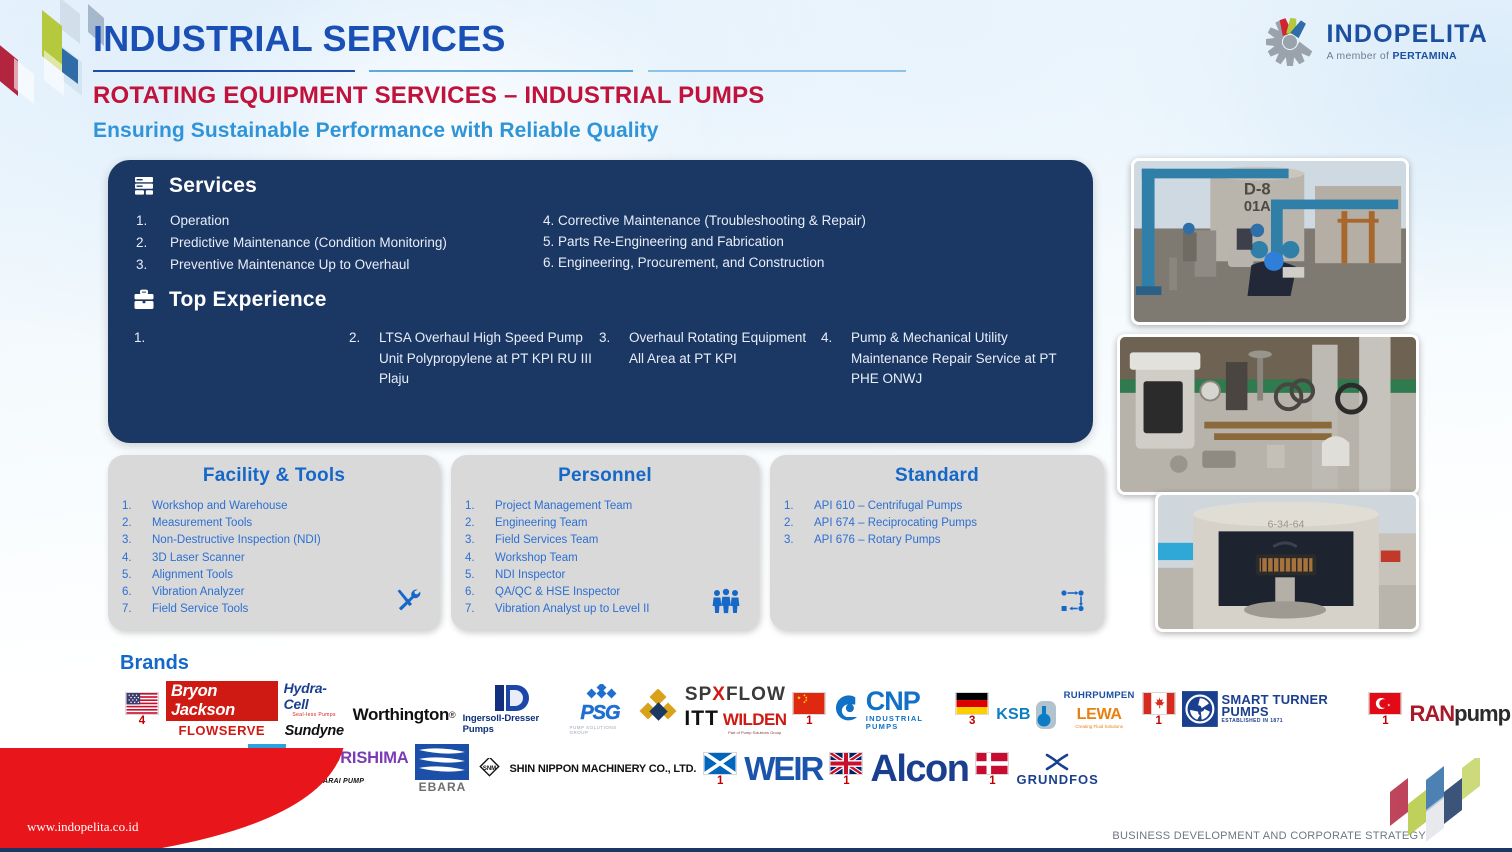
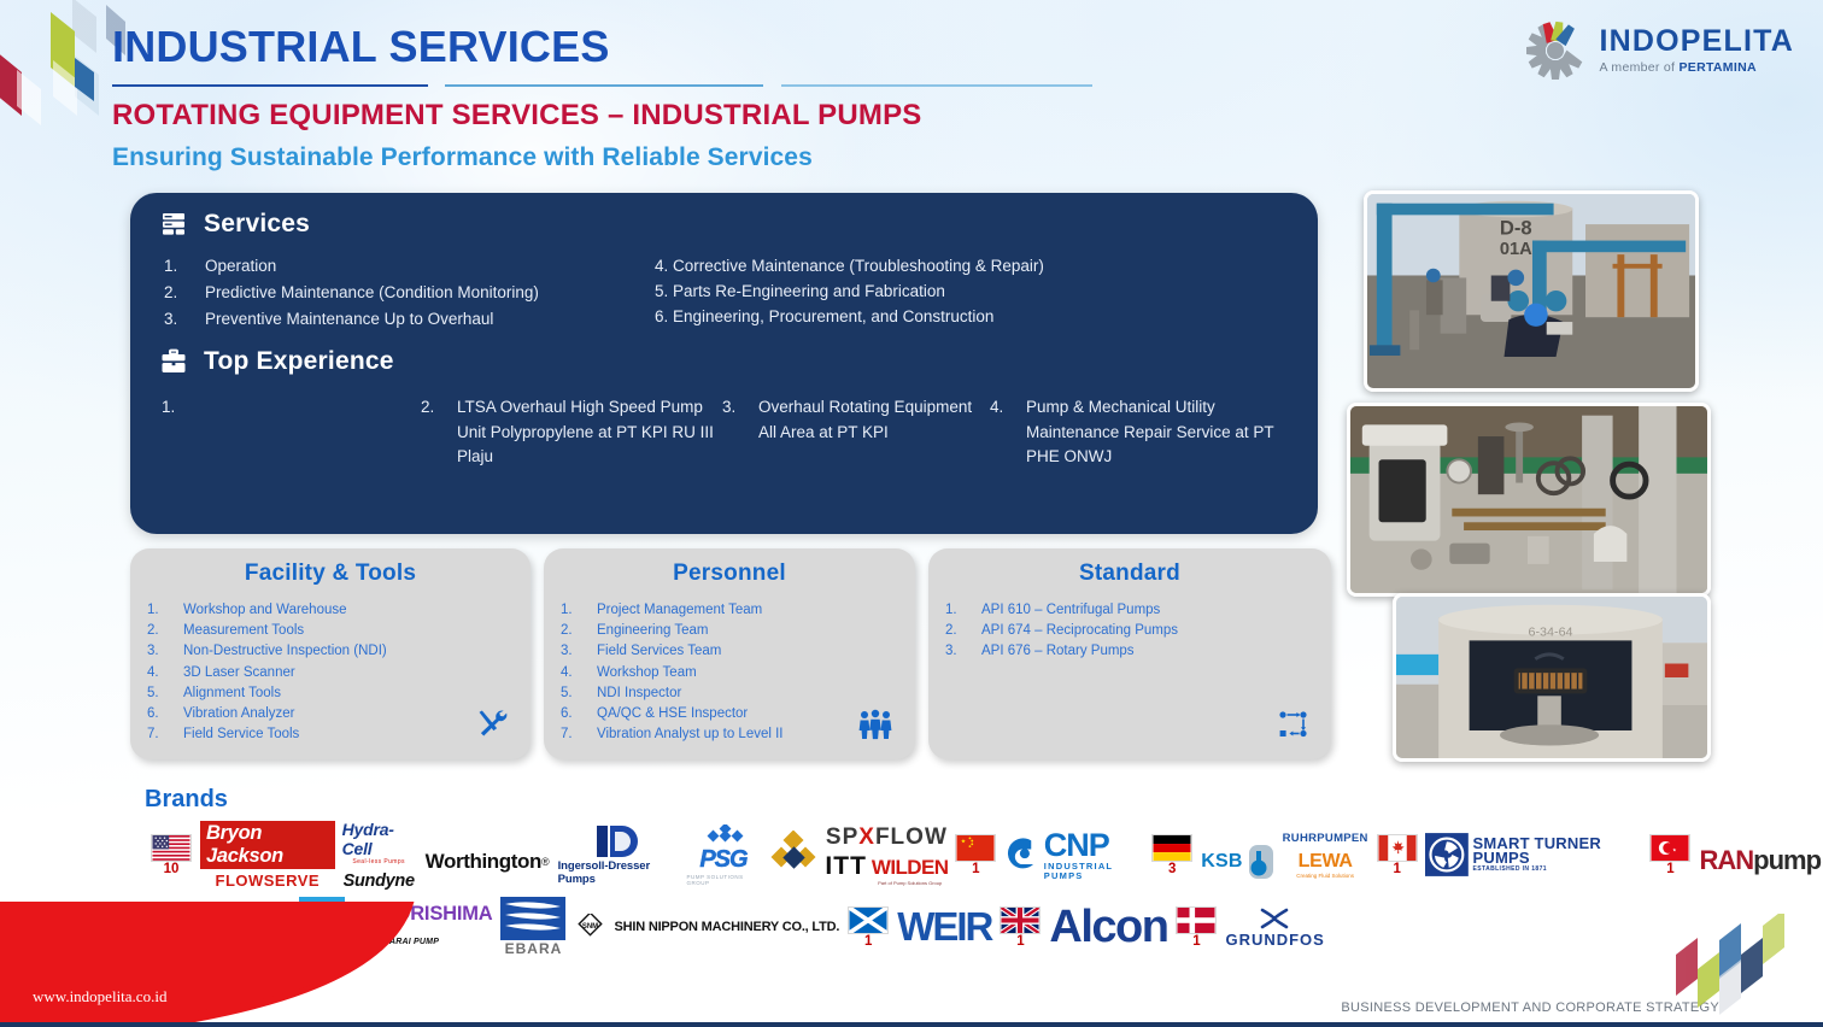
  INDUSTRIAL SERVICES
  ROTATING EQUIPMENT SERVICES – INDUSTRIAL PUMPS
- Ensuring Sustainable Performance with Reliable Quality
+ Ensuring Sustainable Performance with Reliable Services
  INDOPELITA
  A member of PERTAMINA
  Services
  1.
  Operation
  2.
  Predictive Maintenance (Condition Monitoring)
  3.
  Preventive Maintenance Up to Overhaul
  4. Corrective Maintenance (Troubleshooting & Repair)
  5. Parts Re-Engineering and Fabrication
  6. Engineering, Procurement, and Construction
  Top Experience
  1.
  2.
  LTSA Overhaul High Speed Pump Unit Polypropylene at PT KPI RU III Plaju
  3.
  Overhaul Rotating Equipment All Area at PT KPI
  4.
  Pump & Mechanical Utility Maintenance Repair Service at PT PHE ONWJ
  Facility & Tools
  1.
  Workshop and Warehouse
  2.
  Measurement Tools
  3.
  Non-Destructive Inspection (NDI)
  4.
  3D Laser Scanner
  5.
  Alignment Tools
  6.
  Vibration Analyzer
  7.
  Field Service Tools
  Personnel
  1.
  Project Management Team
  2.
  Engineering Team
  3.
  Field Services Team
  4.
  Workshop Team
  5.
  NDI Inspector
  6.
  QA/QC & HSE Inspector
  7.
  Vibration Analyst up to Level II
  Standard
  1.
  API 610 – Centrifugal Pumps
  2.
  API 674 – Reciprocating Pumps
  3.
  API 676 – Rotary Pumps
  D-8
  01A
  6-34-64
  Brands
- 4
+ 10
  Bryon Jackson
  FLOWSERVE
  Hydra-Cell
  Sundyne
  Worthington
  ®
  Ingersoll-Dresser Pumps
  PSG
  SPXFLOW
  ITT
  WILDEN
  1
  CNP
  INDUSTRIAL PUMPS
  3
  KSB
  RUHRPUMPEN
  LEWA
  1
  SMART TURNER PUMPS
  1
  RANpump
  RISHIMA
  EBARA
  SHIN NIPPON MACHINERY CO., LTD.
  1
  WEIR
  1
  Alcon
  1
  GRUNDFOS
  www.indopelita.co.id
  BUSINESS DEVELOPMENT AND CORPORATE STRATEGY
